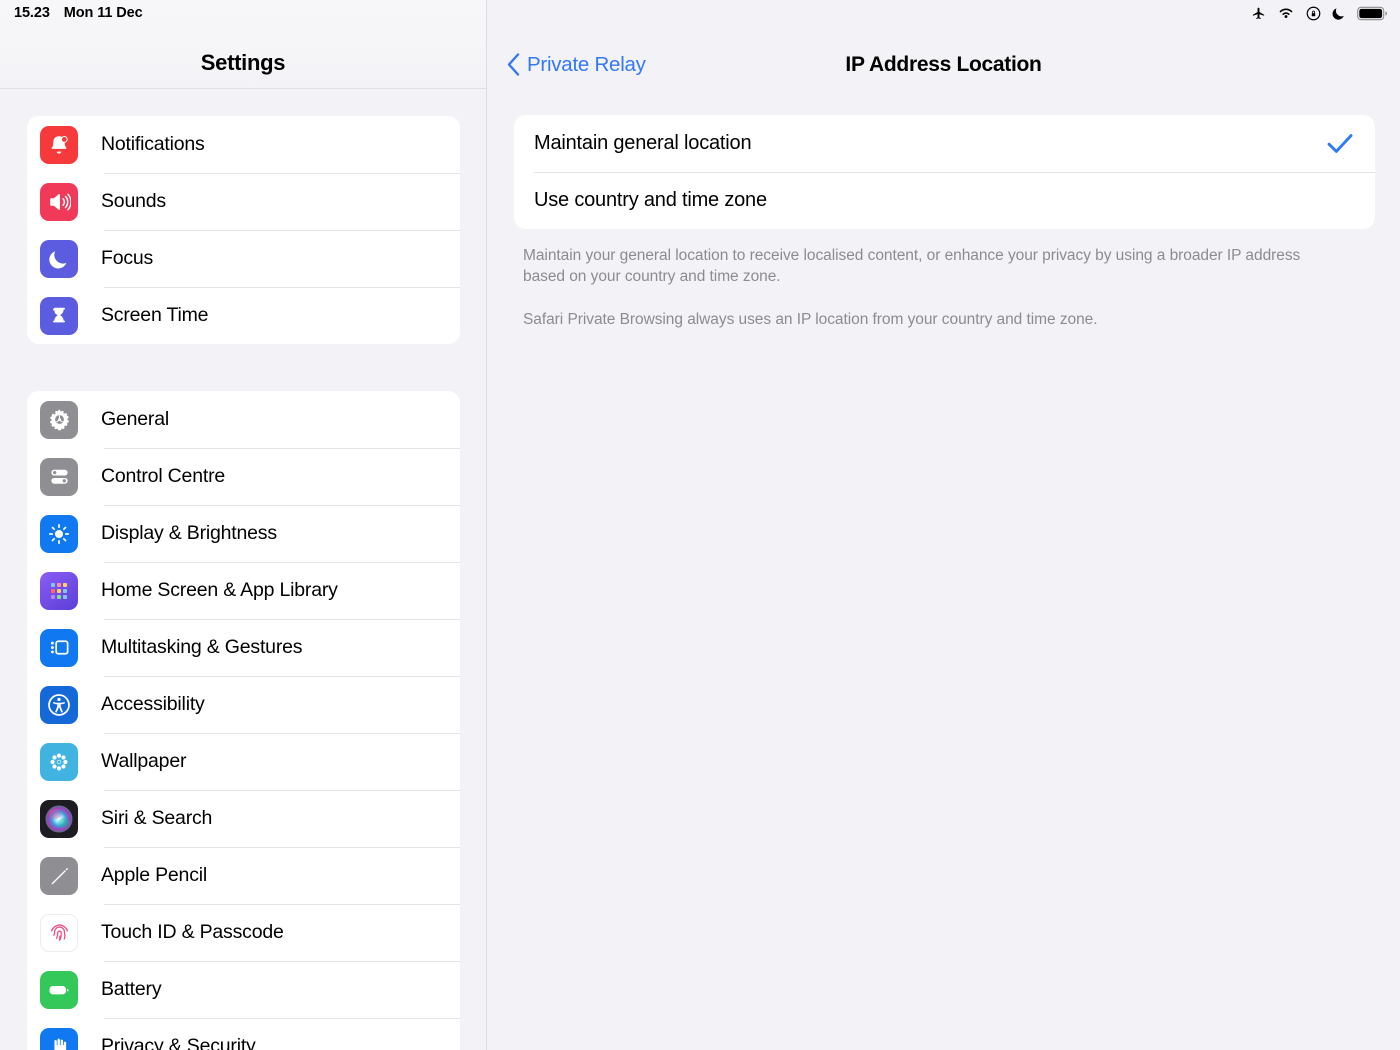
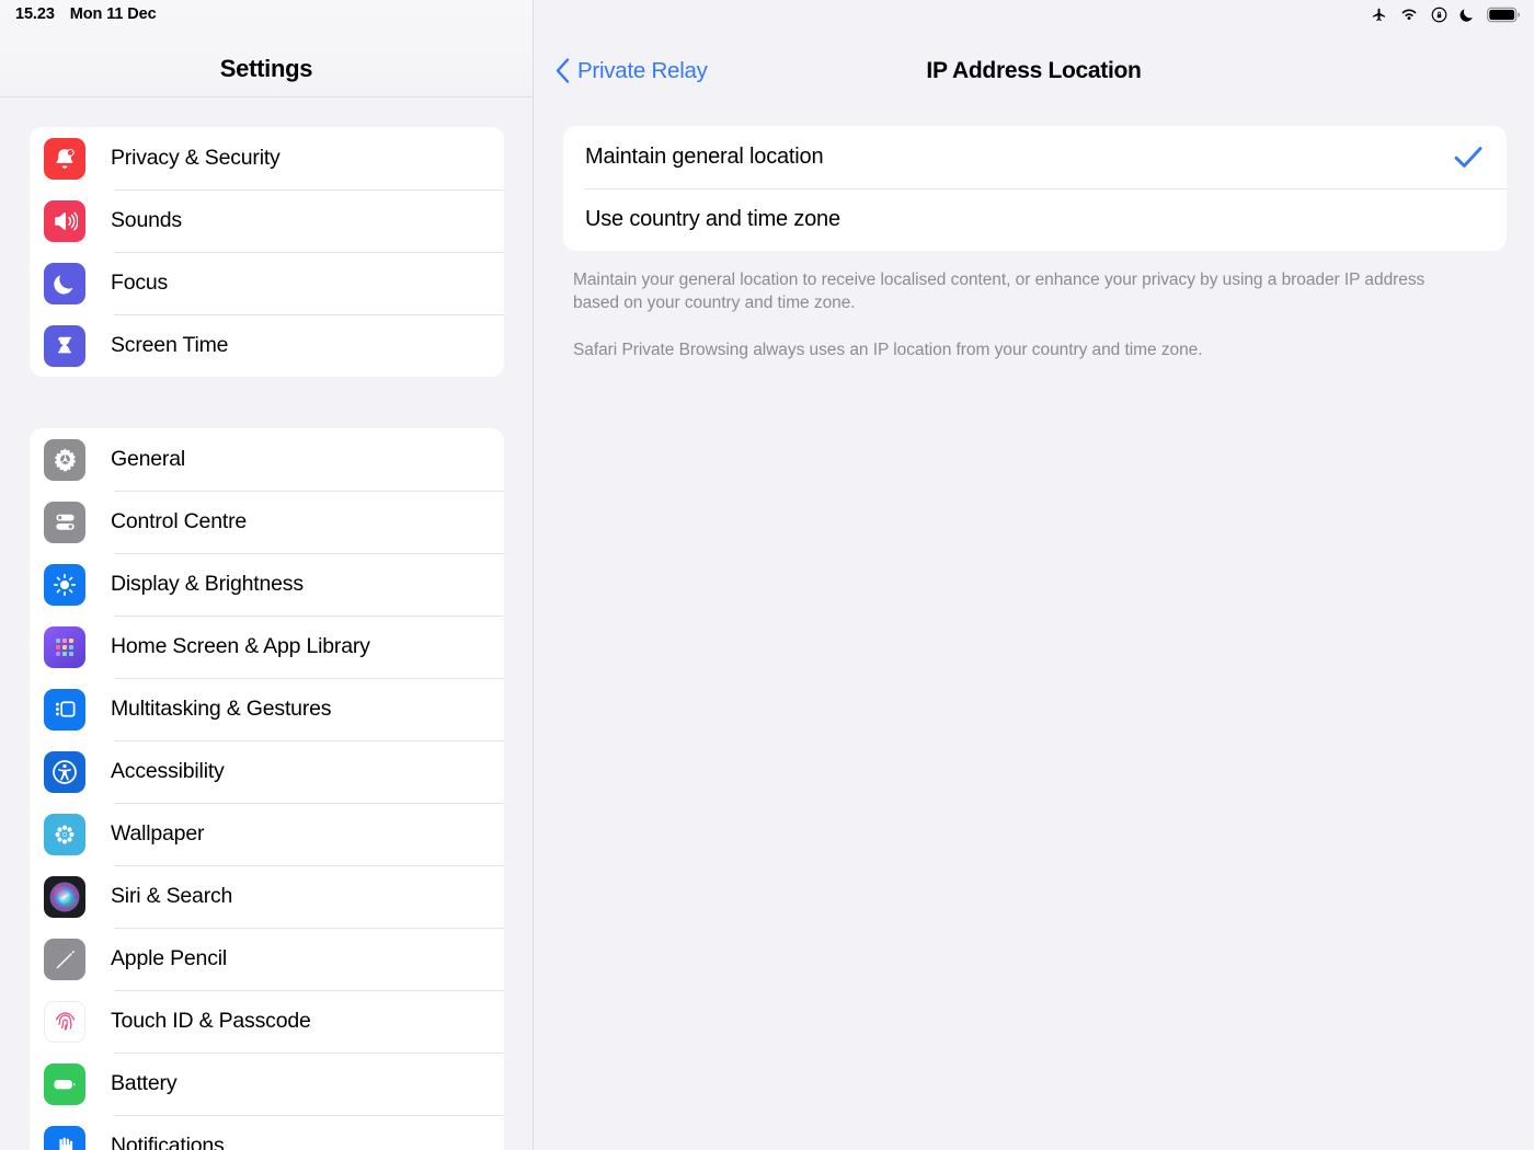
  15.23
  Mon 11 Dec
  Settings
- Notifications
+ Privacy & Security
  Sounds
  Focus
  Screen Time
  General
  Control Centre
  Display & Brightness
  Home Screen & App Library
  Multitasking & Gestures
  Accessibility
  Wallpaper
  Siri & Search
  Apple Pencil
  Touch ID & Passcode
  Battery
- Privacy & Security
+ Notifications
  Private Relay
  IP Address Location
  Maintain general location
  Use country and time zone
  Maintain your general location to receive localised content, or enhance your privacy by using a broader IP address based on your country and time zone.
  Safari Private Browsing always uses an IP location from your country and time zone.
